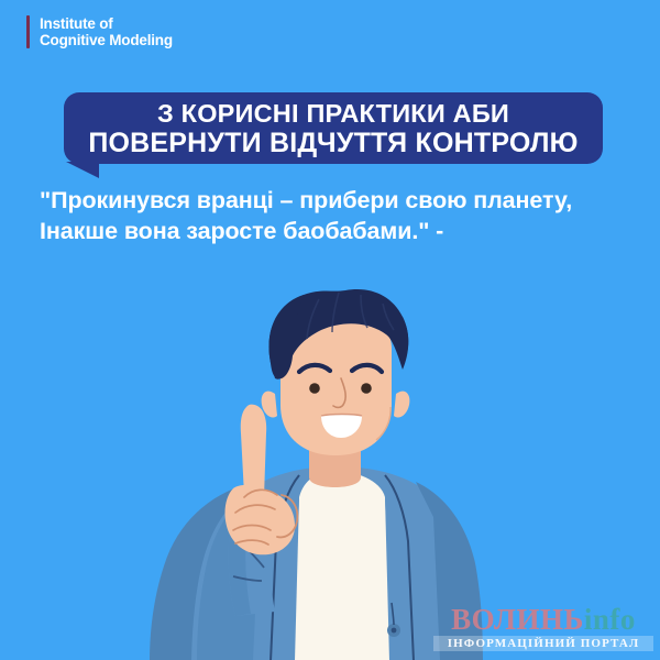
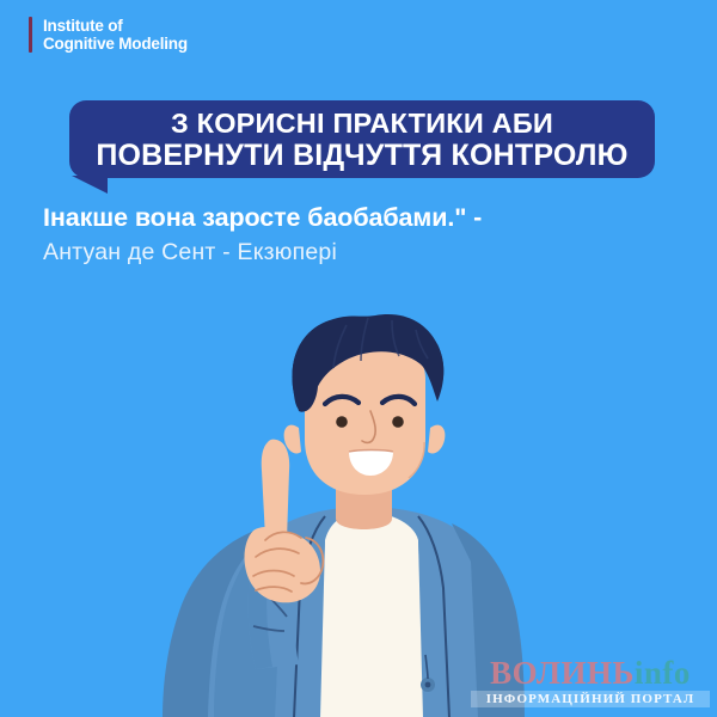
  Institute of
  Cognitive Modeling
  З КОРИСНІ ПРАКТИКИ АБИ
  ПОВЕРНУТИ ВІДЧУТТЯ КОНТРОЛЮ
- "Прокинувся вранці – прибери свою планету,
  Інакше вона заросте баобабами." -
+ Антуан де Сент - Екзюпері
  ВОЛИНЬinfo
  ІНФОРМАЦІЙНИЙ ПОРТАЛ
